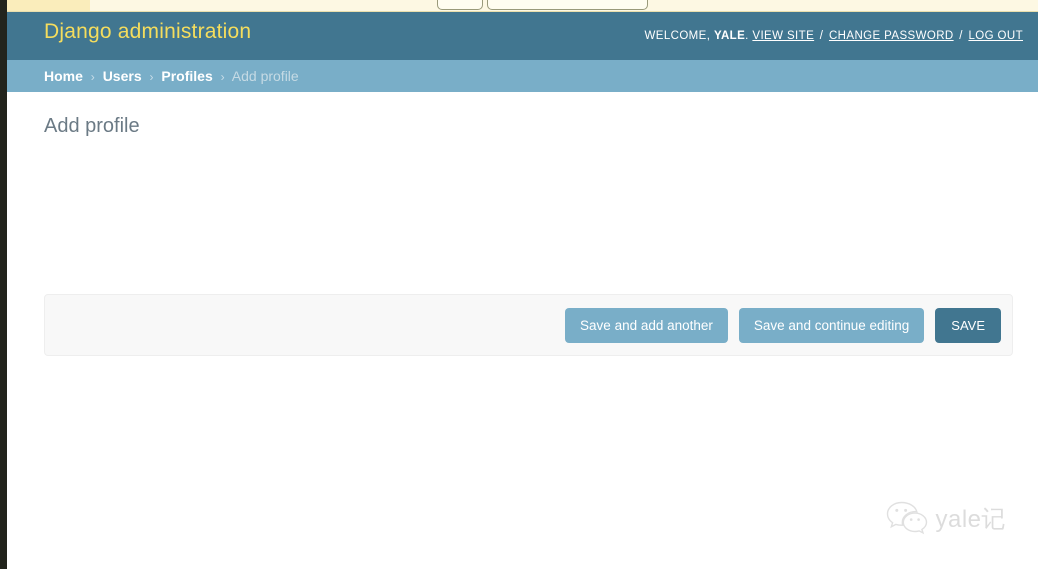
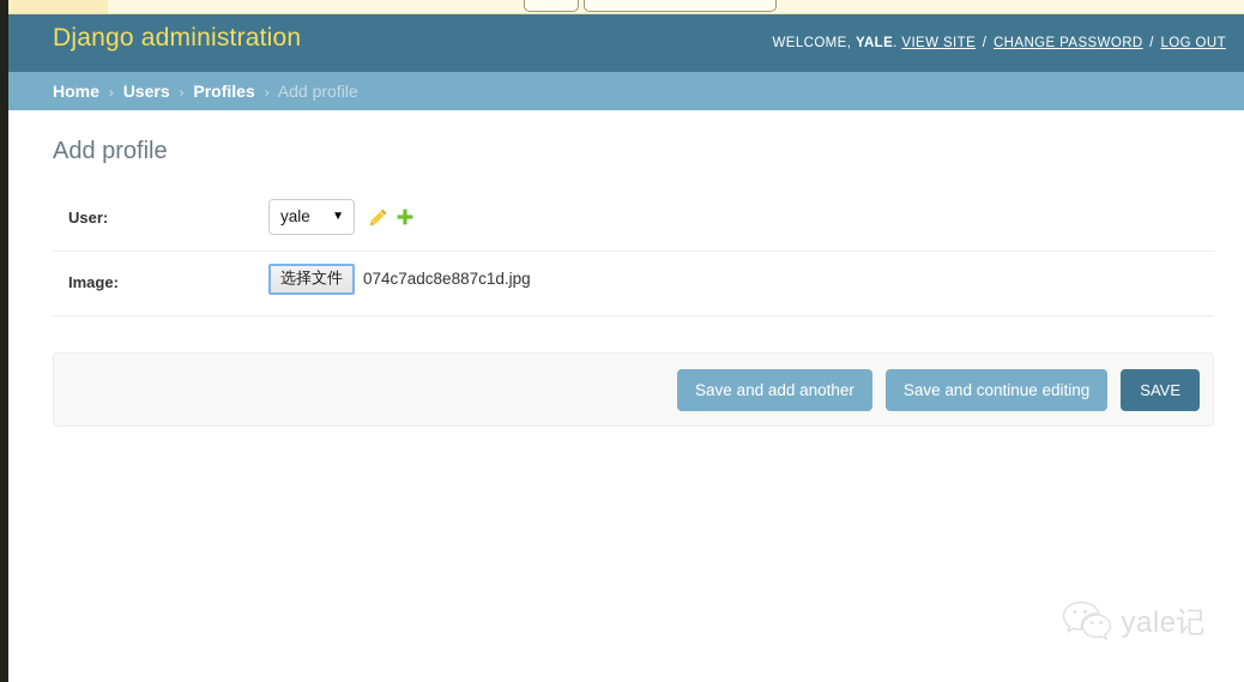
  Django administration
  WELCOME, YALE. VIEW SITE / CHANGE PASSWORD / LOG OUT
  Home › Users › Profiles › Add profile
  Add profile
+ User:
+ yale
+ ▼
+ Image:
+ 选择文件
+ 074c7adc8e887c1d.jpg
  Save and add another
  Save and continue editing
  SAVE
  yale记
